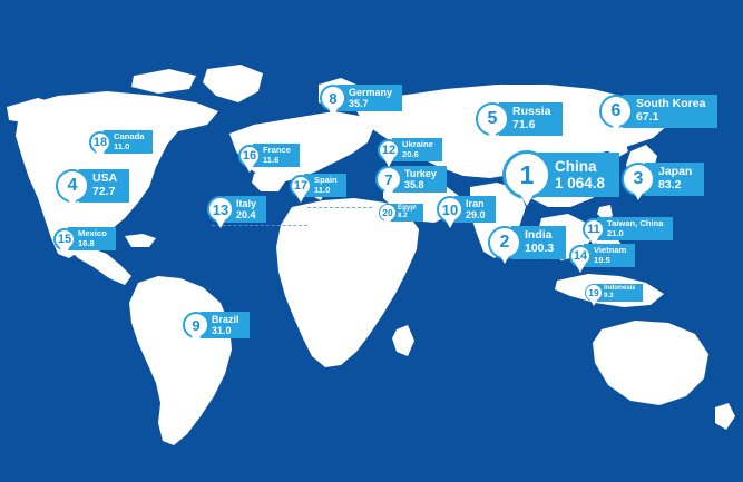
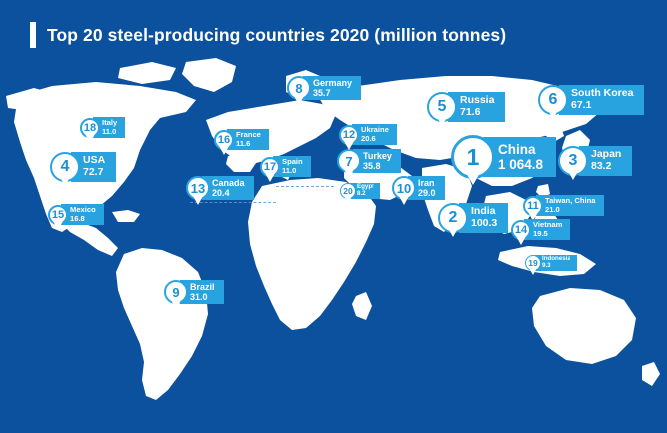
+ Top 20 steel-producing countries 2020 (million tonnes)
  1
  China
  1 064.8
  2
  India
  100.3
  3
  Japan
  83.2
  4
  USA
  72.7
  5
  Russia
  71.6
  6
  South Korea
  67.1
  7
  Turkey
  35.8
  8
  Germany
  35.7
  9
  Brazil
  31.0
  10
  Iran
  29.0
  11
  Taiwan, China
  21.0
  12
  Ukraine
  20.6
  13
- Italy
+ Canada
  20.4
  14
  Vietnam
  19.5
  15
  Mexico
  16.8
  16
  France
  11.6
  17
  Spain
  11.0
  18
- Canada
+ Italy
  11.0
  19
  20
